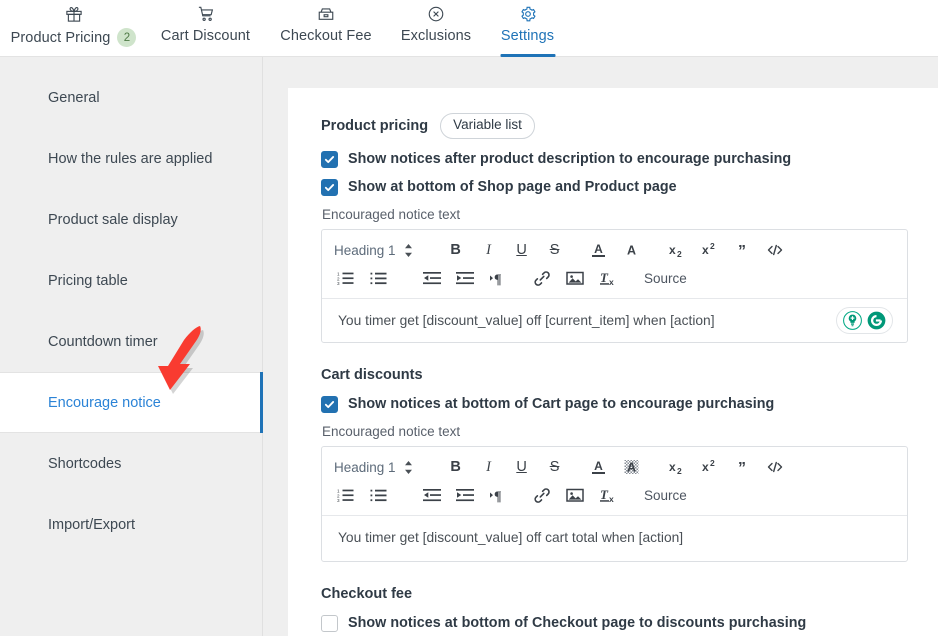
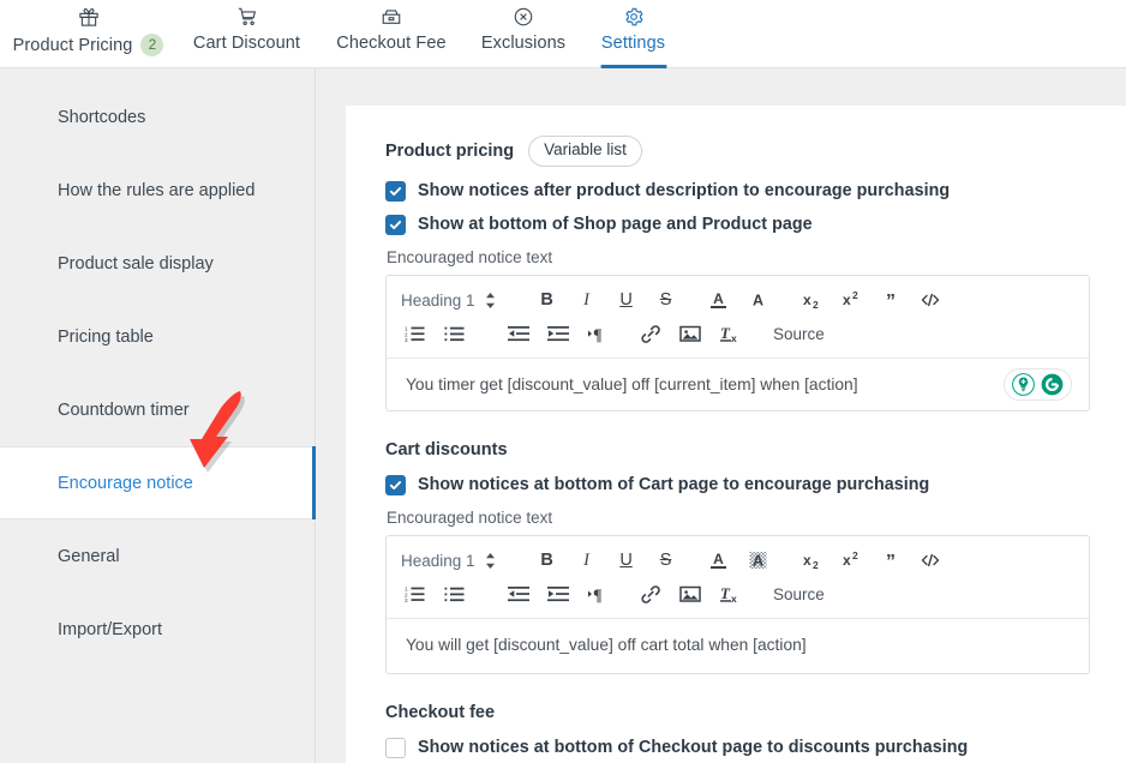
  Product Pricing
  2
  Cart Discount
  Checkout Fee
  Exclusions
  Settings
- General
+ Shortcodes
  How the rules are applied
  Product sale display
  Pricing table
  Countdown timer
  Encourage notice
- Shortcodes
+ General
  Import/Export
  Product pricing
  Variable list
  Show notices after product description to encourage purchasing
  Show at bottom of Shop page and Product page
  Encouraged notice text
  Heading 1
  B
  I
  U
  S
  A
  A
  x
  2
  x
  2
  ”
  ¶
  T
  x
  Source
  You timer get [discount_value] off [current_item] when [action]
  Cart discounts
  Show notices at bottom of Cart page to encourage purchasing
  Encouraged notice text
  Heading 1
  B
  I
  U
  S
  A
  A
  x
  2
  x
  2
  ”
  ¶
  T
  x
  Source
- You timer get [discount_value] off cart total when [action]
+ You will get [discount_value] off cart total when [action]
  Checkout fee
  Show notices at bottom of Checkout page to discounts purchasing
